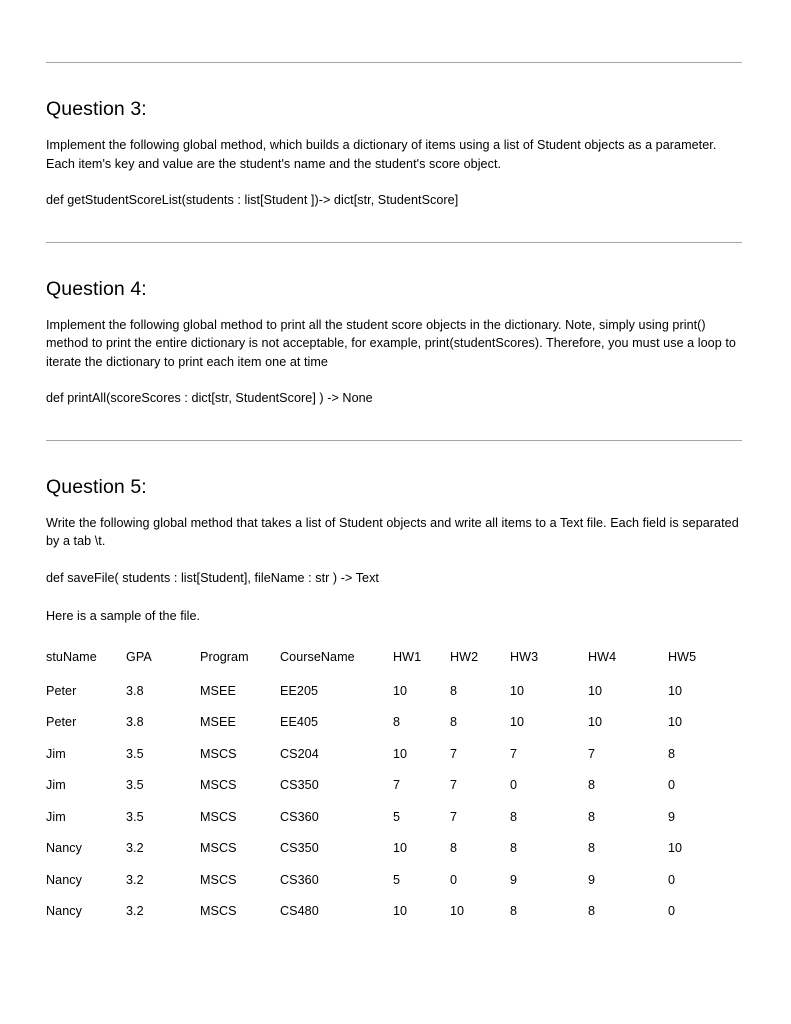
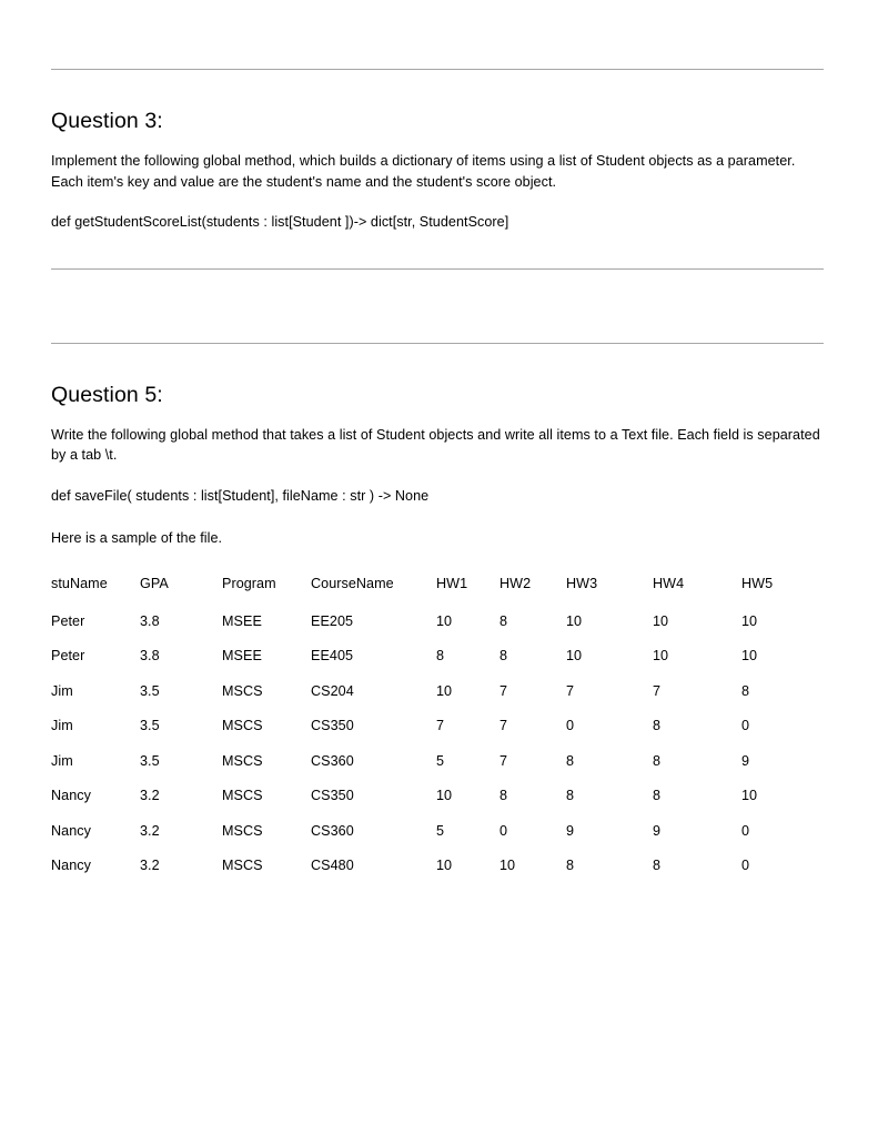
  Question 3:
  Implement the following global method, which builds a dictionary of items using a list of Student objects as a parameter. Each item's key and value are the student's name and the student's score object.
  def getStudentScoreList(students : list[Student ])-> dict[str, StudentScore]
- Question 4:
- Implement the following global method to print all the student score objects in the dictionary. Note, simply using print() method to print the entire dictionary is not acceptable, for example, print(studentScores). Therefore, you must use a loop to iterate the dictionary to print each item one at time
- def printAll(scoreScores : dict[str, StudentScore] ) -> None
  Question 5:
  Write the following global method that takes a list of Student objects and write all items to a Text file. Each field is separated by a tab \t.
- def saveFile( students : list[Student], fileName : str ) -> Text
+ def saveFile( students : list[Student], fileName : str ) -> None
  Here is a sample of the file.
  stuName	GPA	Program	CourseName	HW1	HW2	HW3	HW4	HW5
  Peter	3.8	MSEE	EE205	10	8	10	10	10
  Peter	3.8	MSEE	EE405	8	8	10	10	10
  Jim	3.5	MSCS	CS204	10	7	7	7	8
  Jim	3.5	MSCS	CS350	7	7	0	8	0
  Jim	3.5	MSCS	CS360	5	7	8	8	9
  Nancy	3.2	MSCS	CS350	10	8	8	8	10
  Nancy	3.2	MSCS	CS360	5	0	9	9	0
  Nancy	3.2	MSCS	CS480	10	10	8	8	0
